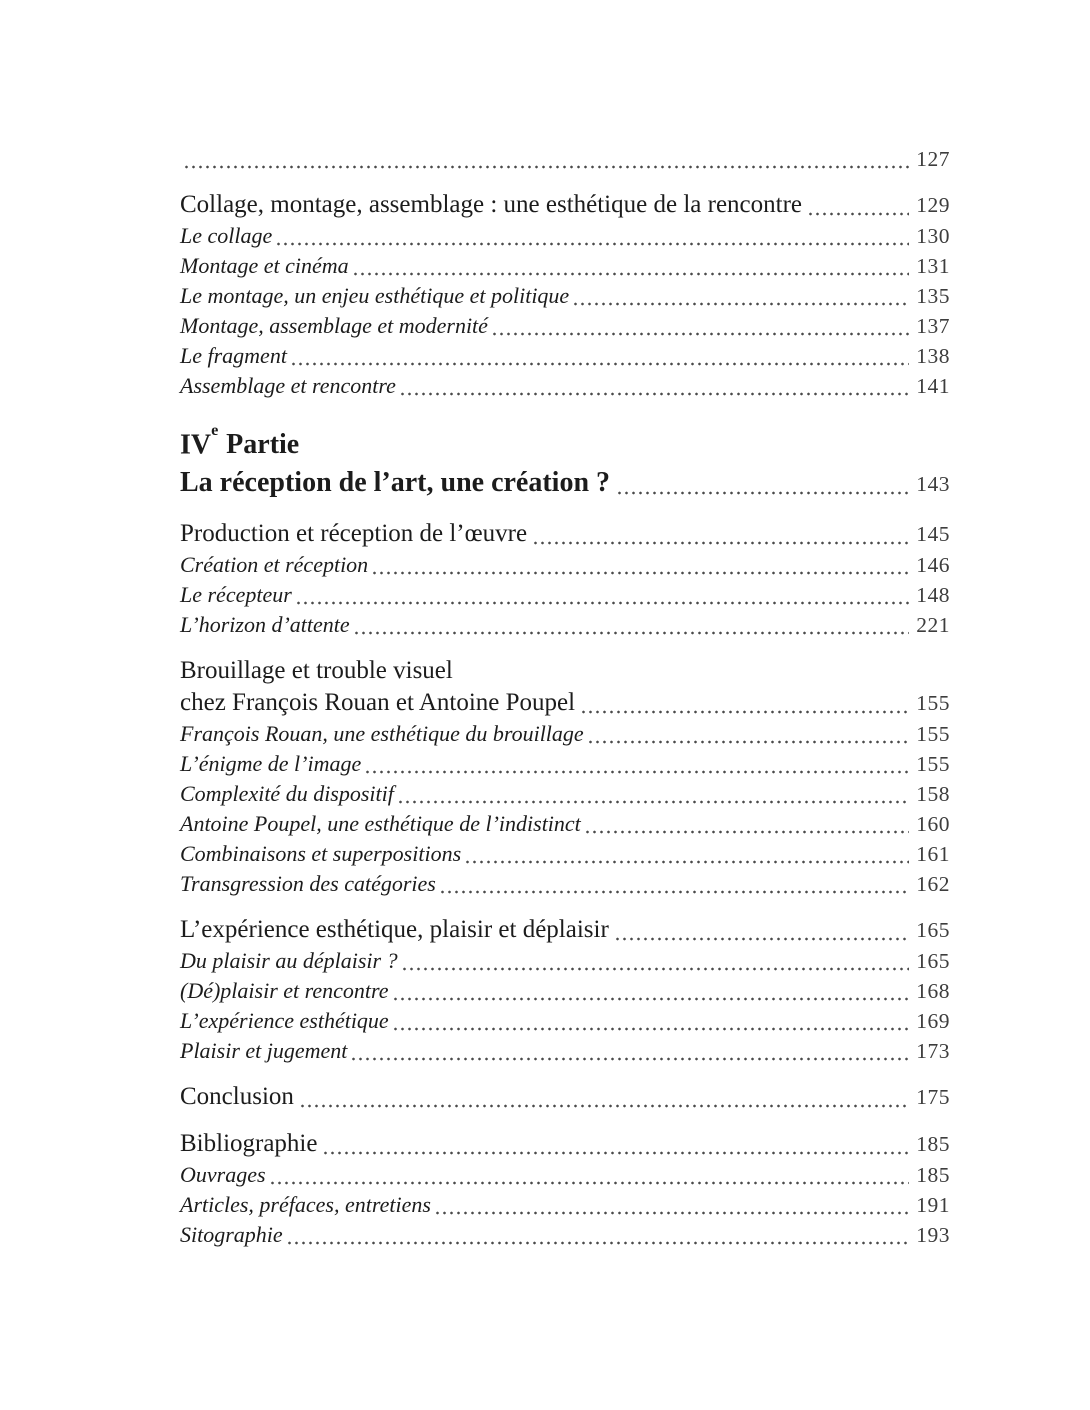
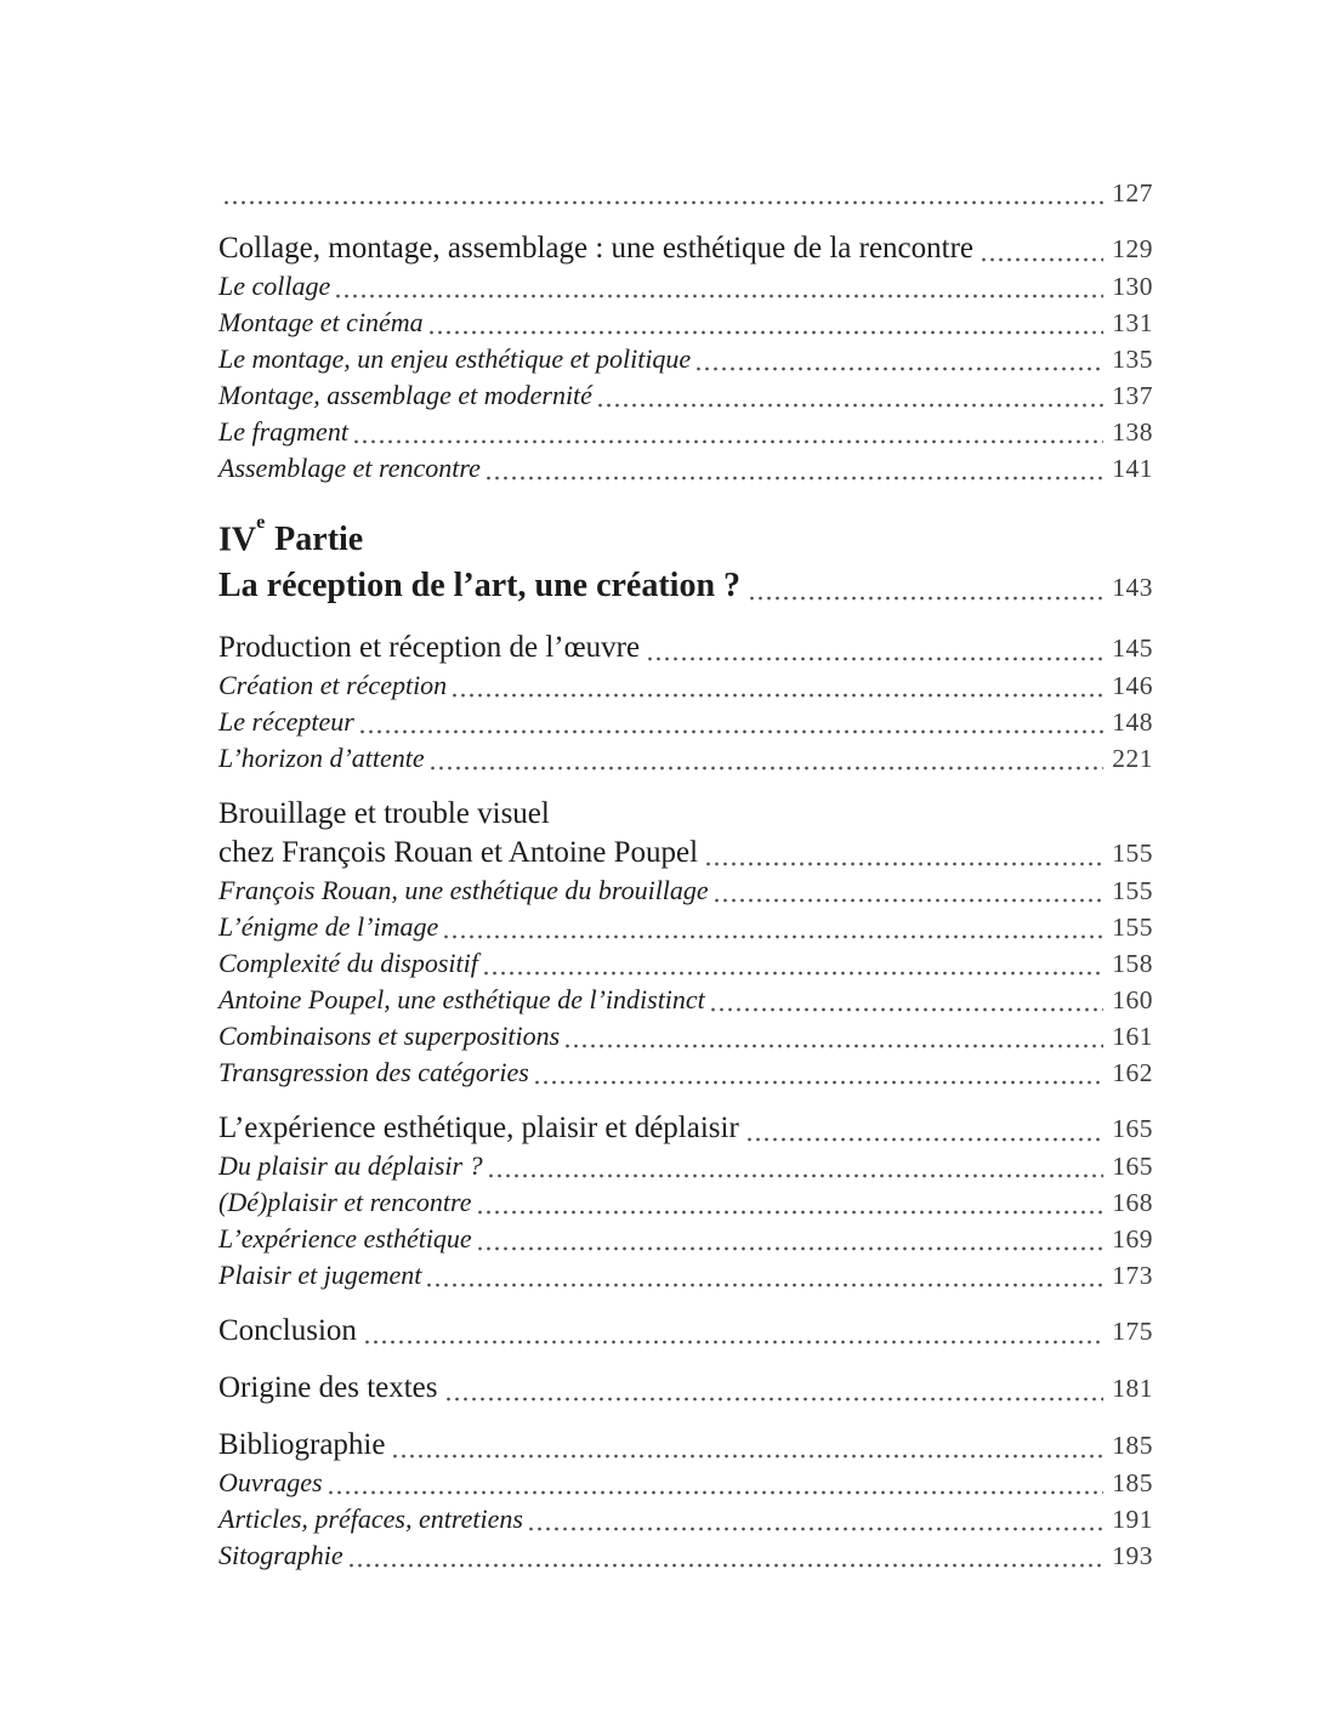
  127
  Collage, montage, assemblage : une esthétique de la rencontre
  129
  Le collage
  130
  Montage et cinéma
  131
  Le montage, un enjeu esthétique et politique
  135
  Montage, assemblage et modernité
  137
  Le fragment
  138
  Assemblage et rencontre
  141
  IVePartie
  La réception de l’art, une création ?
  143
  Production et réception de l’œuvre
  145
  Création et réception
  146
  Le récepteur
  148
  L’horizon d’attente
  221
  Brouillage et trouble visuel
  chez François Rouan et Antoine Poupel
  155
  François Rouan, une esthétique du brouillage
  155
  L’énigme de l’image
  155
  Complexité du dispositif
  158
  Antoine Poupel, une esthétique de l’indistinct
  160
  Combinaisons et superpositions
  161
  Transgression des catégories
  162
  L’expérience esthétique, plaisir et déplaisir
  165
  Du plaisir au déplaisir ?
  165
  (Dé)plaisir et rencontre
  168
  L’expérience esthétique
  169
  Plaisir et jugement
  173
  Conclusion
  175
+ Origine des textes
+ 181
  Bibliographie
  185
  Ouvrages
  185
  Articles, préfaces, entretiens
  191
  Sitographie
  193
